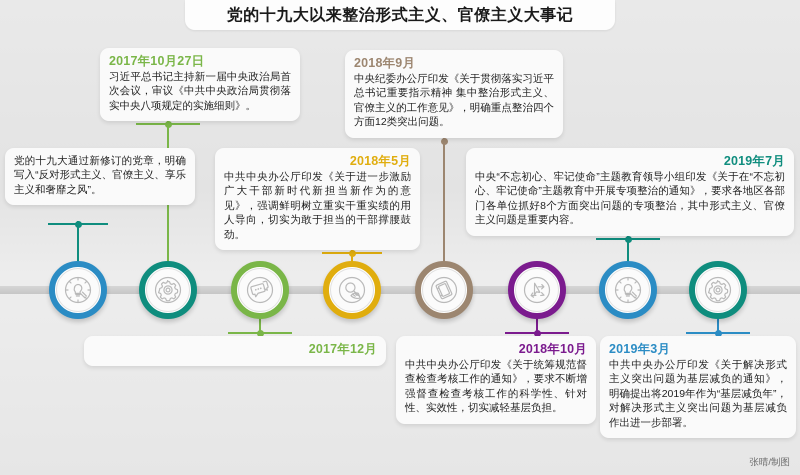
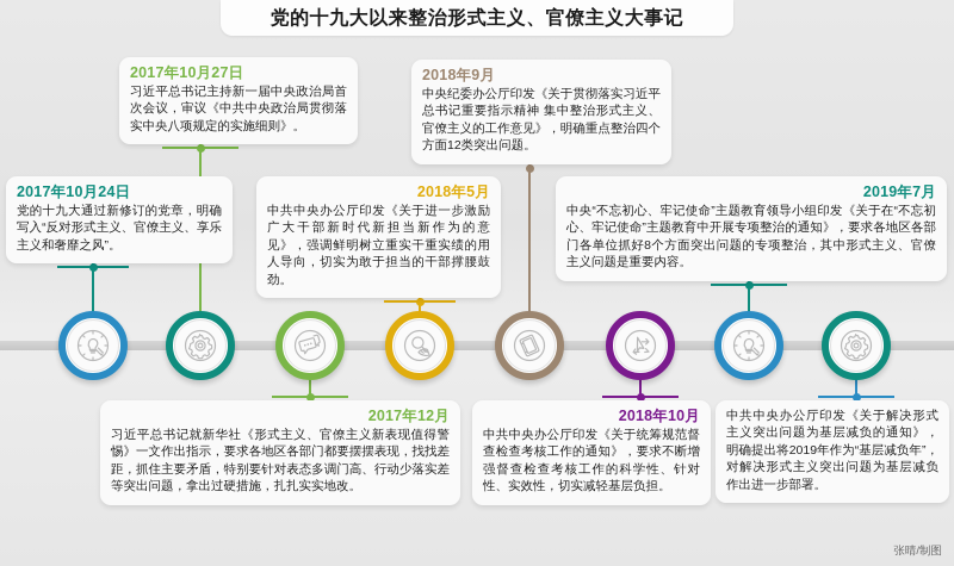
  党的十九大以来整治形式主义、官僚主义大事记
+ 2017年10月24日
  党的十九大通过新修订的党章，明确写入“反对形式主义、官僚主义、享乐主义和奢靡之风”。
  2017年10月27日
  习近平总书记主持新一届中央政治局首次会议，审议《中共中央政治局贯彻落实中央八项规定的实施细则》。
  2018年5月
  中共中央办公厅印发《关于进一步激励广大干部新时代新担当新作为的意见》，强调鲜明树立重实干重实绩的用人导向，切实为敢于担当的干部撑腰鼓劲。
  2018年9月
  中央纪委办公厅印发《关于贯彻落实习近平总书记重要指示精神 集中整治形式主义、官僚主义的工作意见》，明确重点整治四个方面12类突出问题。
  2019年7月
  中央“不忘初心、牢记使命”主题教育领导小组印发《关于在“不忘初心、牢记使命”主题教育中开展专项整治的通知》，要求各地区各部门各单位抓好8个方面突出问题的专项整治，其中形式主义、官僚主义问题是重要内容。
  2017年12月
+ 习近平总书记就新华社《形式主义、官僚主义新表现值得警惕》一文作出指示，要求各地区各部门都要摆摆表现，找找差距，抓住主要矛盾，特别要针对表态多调门高、行动少落实差等突出问题，拿出过硬措施，扎扎实实地改。
  2018年10月
  中共中央办公厅印发《关于统筹规范督查检查考核工作的通知》，要求不断增强督查检查考核工作的科学性、针对性、实效性，切实减轻基层负担。
- 2019年3月
  中共中央办公厅印发《关于解决形式主义突出问题为基层减负的通知》，明确提出将2019年作为“基层减负年”，对解决形式主义突出问题为基层减负作出进一步部署。
  张晴/制图
